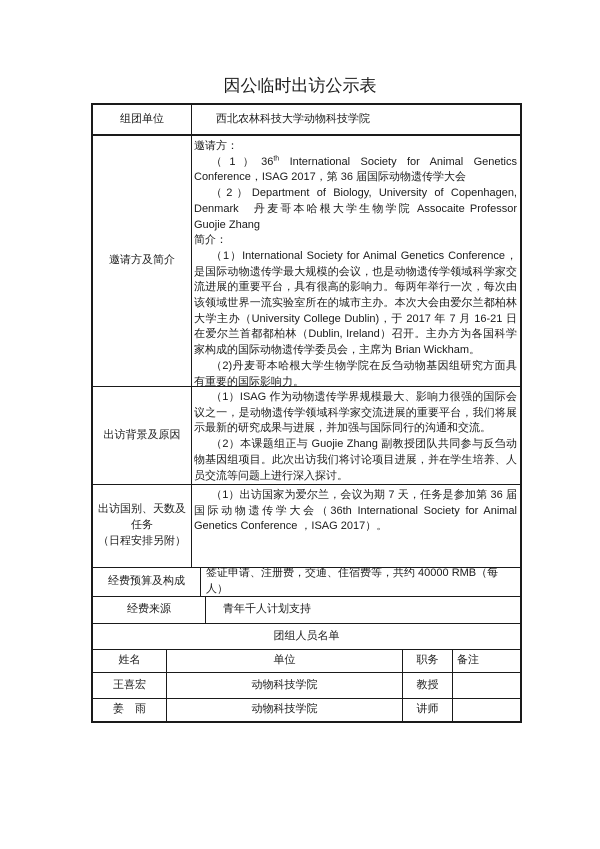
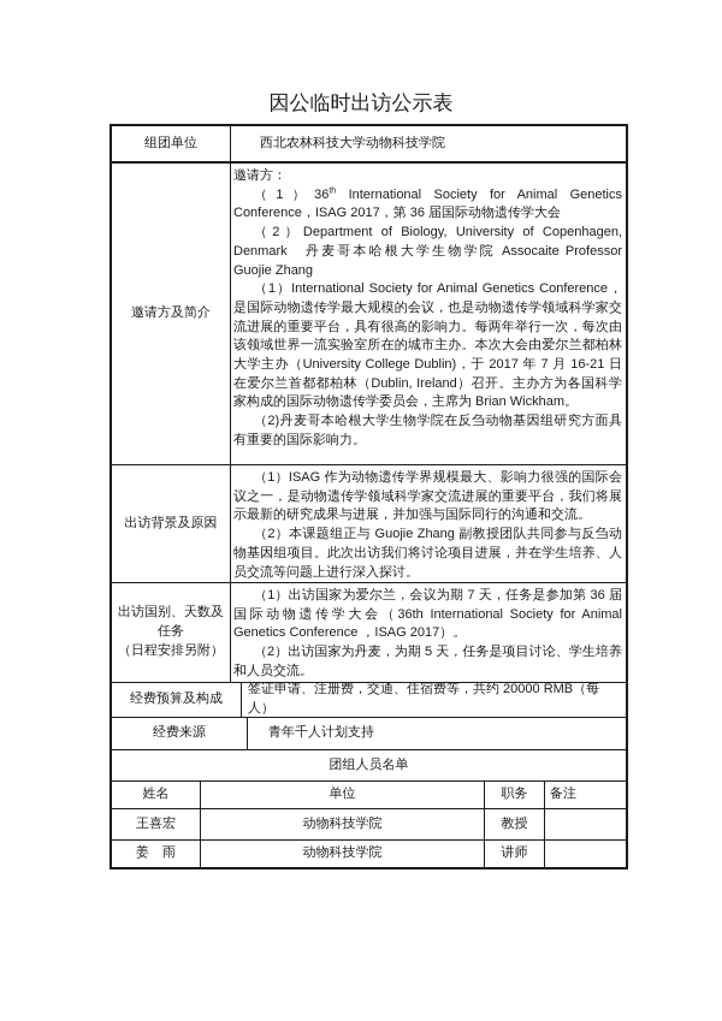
  因公临时出访公示表
  组团单位
  西北农林科技大学动物科技学院
  邀请方及简介
  邀请方：
  （1）36 International Society for Animal Genetics Conference，ISAG 2017，第 36 届国际动物遗传学大会
  （2）Department of Biology, University of Copenhagen, Denmark 丹麦哥本哈根大学生物学院 Assocaite Professor Guojie Zhang
- 简介：
  （1）International Society for Animal Genetics Conference，是国际动物遗传学最大规模的会议，也是动物遗传学领域科学家交流进展的重要平台，具有很高的影响力。每两年举行一次，每次由该领域世界一流实验室所在的城市主办。本次大会由爱尔兰都柏林大学主办（University College Dublin)，于 2017 年 7 月 16-21 日在爱尔兰首都都柏林（Dublin, Ireland）召开。主办方为各国科学家构成的国际动物遗传学委员会，主席为 Brian Wickham。
  （2)丹麦哥本哈根大学生物学院在反刍动物基因组研究方面具有重要的国际影响力。
  出访背景及原因
  （1）ISAG 作为动物遗传学界规模最大、影响力很强的国际会议之一，是动物遗传学领域科学家交流进展的重要平台，我们将展示最新的研究成果与进展，并加强与国际同行的沟通和交流。
  （2）本课题组正与 Guojie Zhang 副教授团队共同参与反刍动物基因组项目。此次出访我们将讨论项目进展，并在学生培养、人员交流等问题上进行深入探讨。
  出访国别、天数及
  任务
  （日程安排另附）
  （1）出访国家为爱尔兰，会议为期 7 天，任务是参加第 36 届国际动物遗传学大会（36th International Society for Animal Genetics Conference ，ISAG 2017）。
+ （2）出访国家为丹麦，为期 5 天，任务是项目讨论、学生培养和人员交流。
  经费预算及构成
- 签证申请、注册费，交通、住宿费等，共约 40000 RMB（每人）
+ 签证申请、注册费，交通、住宿费等，共约 20000 RMB（每人）
  经费来源
  青年千人计划支持
  团组人员名单
  姓名
  单位
  职务
  备注
  王喜宏
  动物科技学院
  教授
  姜 雨
  动物科技学院
  讲师
